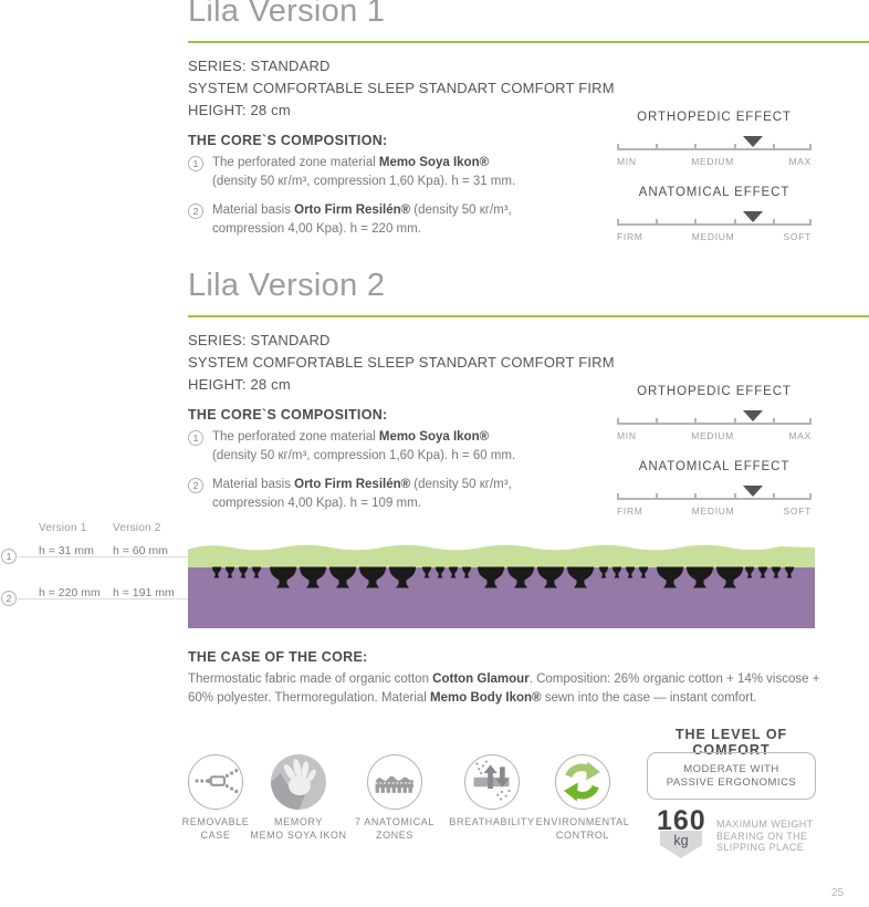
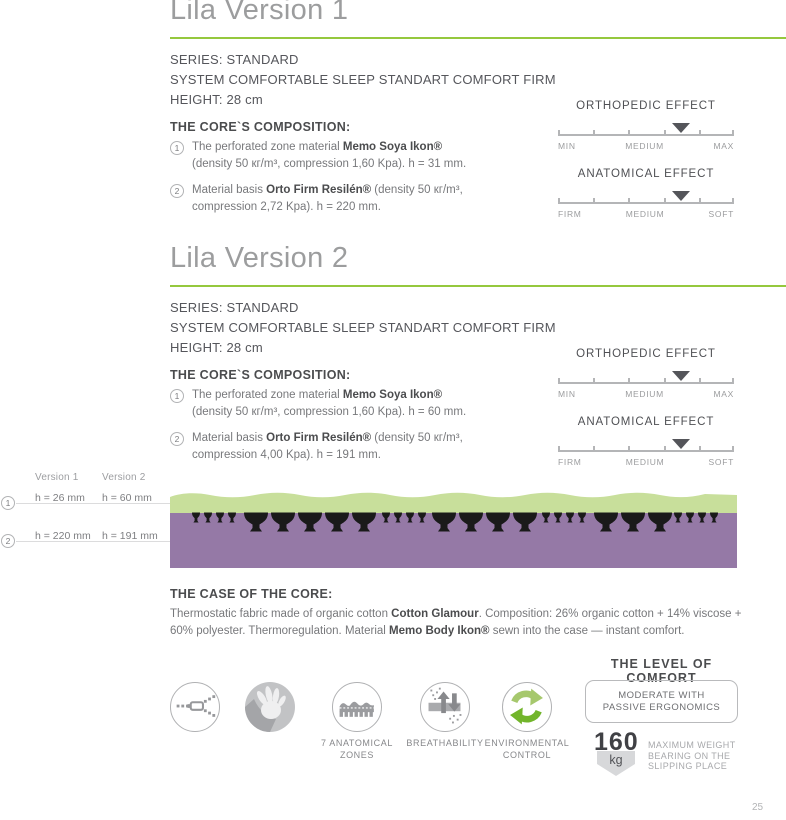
  Lila Version 1
  SERIES: STANDARD
  SYSTEM COMFORTABLE SLEEP STANDART COMFORT FIRM
  HEIGHT: 28 cm
  THE CORE`S COMPOSITION:
  1
  The perforated zone material Memo Soya Ikon®
  (density 50 кг/m³, compression 1,60 Kpa). h = 31 mm.
  2
  Material basis Orto Firm Resilén® (density 50 кг/m³,
- compression 4,00 Kpa). h = 220 mm.
+ compression 2,72 Kpa). h = 220 mm.
  ORTHOPEDIC EFFECT
  MIN
  MEDIUM
  MAX
  ANATOMICAL EFFECT
  FIRM
  MEDIUM
  SOFT
  Lila Version 2
  SERIES: STANDARD
  SYSTEM COMFORTABLE SLEEP STANDART COMFORT FIRM
  HEIGHT: 28 cm
  THE CORE`S COMPOSITION:
  1
  The perforated zone material Memo Soya Ikon®
  (density 50 кг/m³, compression 1,60 Kpa). h = 60 mm.
  2
  Material basis Orto Firm Resilén® (density 50 кг/m³,
- compression 4,00 Kpa). h = 109 mm.
+ compression 4,00 Kpa). h = 191 mm.
  ORTHOPEDIC EFFECT
  MIN
  MEDIUM
  MAX
  ANATOMICAL EFFECT
  FIRM
  MEDIUM
  SOFT
  Version 1
  Version 2
  1
- h = 31 mm
+ h = 26 mm
  h = 60 mm
  2
  h = 220 mm
  h = 191 mm
  THE CASE OF THE CORE:
  Thermostatic fabric made of organic cotton Cotton Glamour. Composition: 26% organic cotton + 14% viscose +
  60% polyester. Thermoregulation. Material Memo Body Ikon® sewn into the case — instant comfort.
- REMOVABLE
- CASE
- MEMORY
- MEMO SOYA IKON
  7 ANATOMICAL
  ZONES
  BREATHABILITY
  ENVIRONMENTAL
  CONTROL
  THE LEVEL OF COMFORT
  MODERATE WITH PASSIVE ERGONOMICS
  160
  kg
  MAXIMUM WEIGHT
  BEARING ON THE
  SLIPPING PLACE
  25
